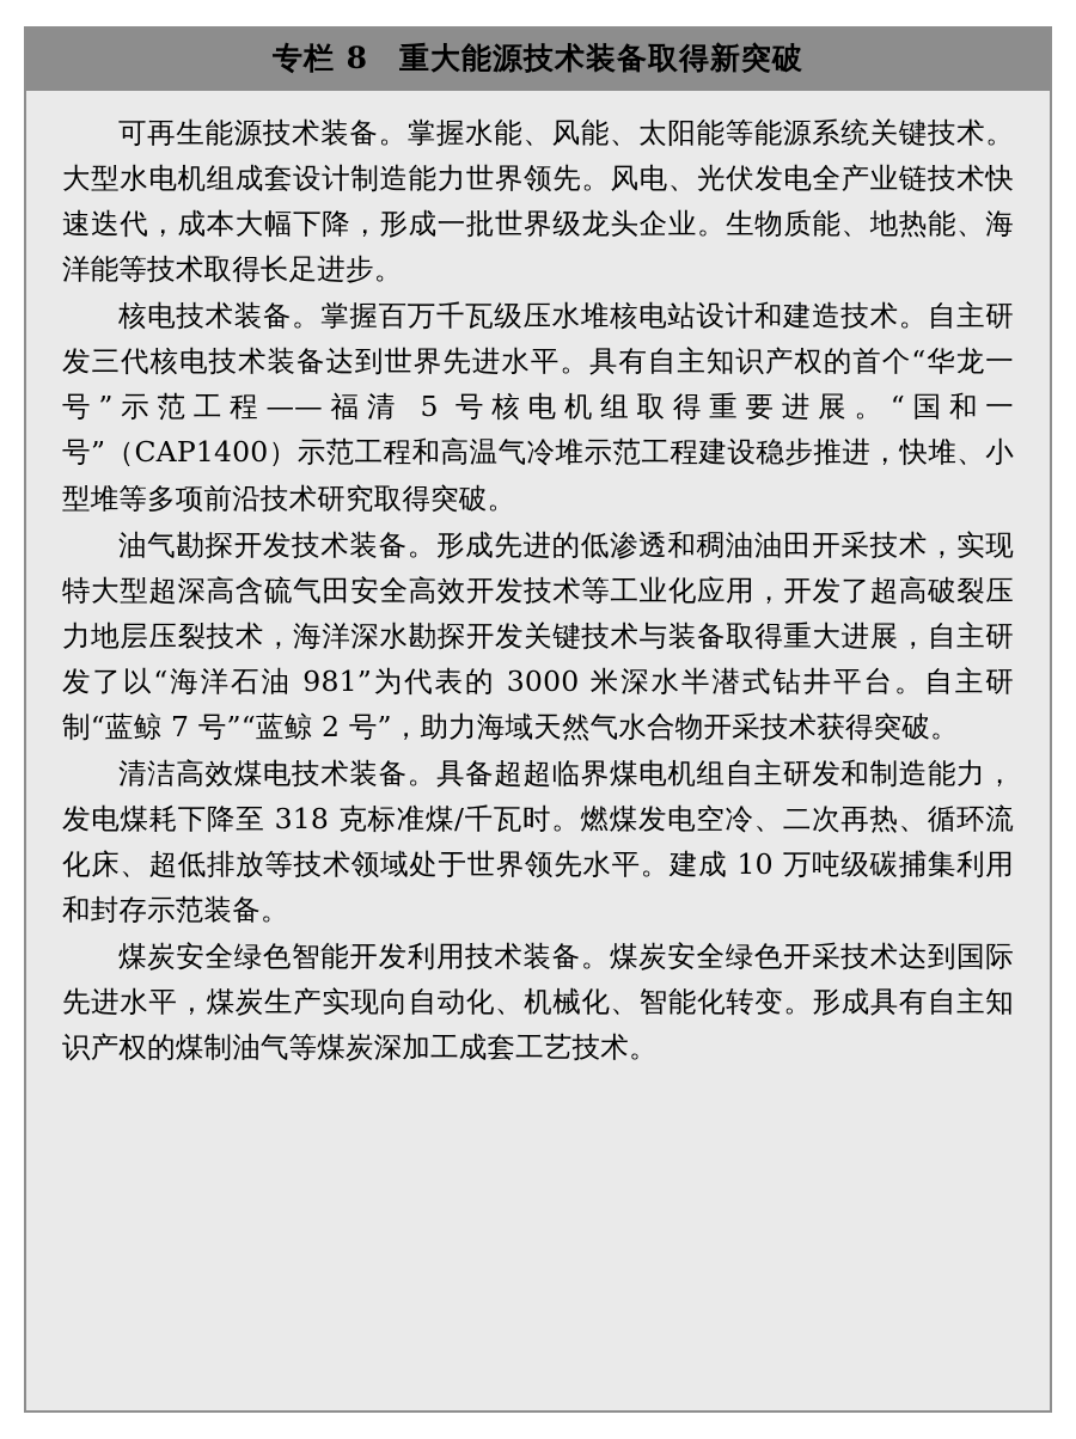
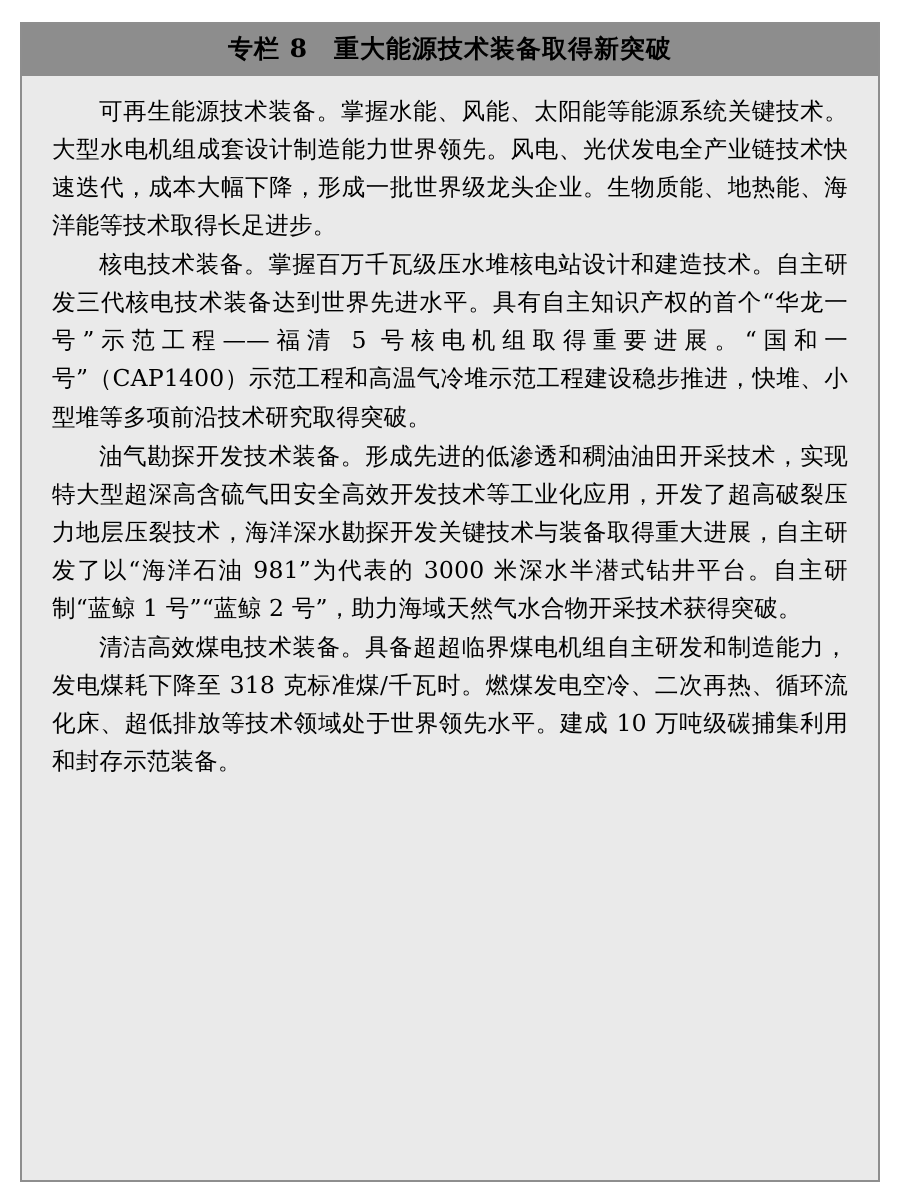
  专栏 8 重大能源技术装备取得新突破
  可再生能源技术装备。掌握水能、风能、太阳能等能源系统关键技术。大型水电机组成套设计制造能力世界领先。风电、光伏发电全产业链技术快速迭代，成本大幅下降，形成一批世界级龙头企业。生物质能、地热能、海洋能等技术取得长足进步。
  核电技术装备。掌握百万千瓦级压水堆核电站设计和建造技术。自主研发三代核电技术装备达到世界先进水平。具有自主知识产权的首个“华龙一号”示范工程——福清 5 号核电机组取得重要进展。“国和一号”（CAP1400）示范工程和高温气冷堆示范工程建设稳步推进，快堆、小型堆等多项前沿技术研究取得突破。
- 油气勘探开发技术装备。形成先进的低渗透和稠油油田开采技术，实现特大型超深高含硫气田安全高效开发技术等工业化应用，开发了超高破裂压力地层压裂技术，海洋深水勘探开发关键技术与装备取得重大进展，自主研发了以“海洋石油 981”为代表的 3000 米深水半潜式钻井平台。自主研制“蓝鲸 7 号”“蓝鲸 2 号”，助力海域天然气水合物开采技术获得突破。
+ 油气勘探开发技术装备。形成先进的低渗透和稠油油田开采技术，实现特大型超深高含硫气田安全高效开发技术等工业化应用，开发了超高破裂压力地层压裂技术，海洋深水勘探开发关键技术与装备取得重大进展，自主研发了以“海洋石油 981”为代表的 3000 米深水半潜式钻井平台。自主研制“蓝鲸 1 号”“蓝鲸 2 号”，助力海域天然气水合物开采技术获得突破。
  清洁高效煤电技术装备。具备超超临界煤电机组自主研发和制造能力，发电煤耗下降至 318 克标准煤/千瓦时。燃煤发电空冷、二次再热、循环流化床、超低排放等技术领域处于世界领先水平。建成 10 万吨级碳捕集利用和封存示范装备。
- 煤炭安全绿色智能开发利用技术装备。煤炭安全绿色开采技术达到国际先进水平，煤炭生产实现向自动化、机械化、智能化转变。形成具有自主知识产权的煤制油气等煤炭深加工成套工艺技术。
